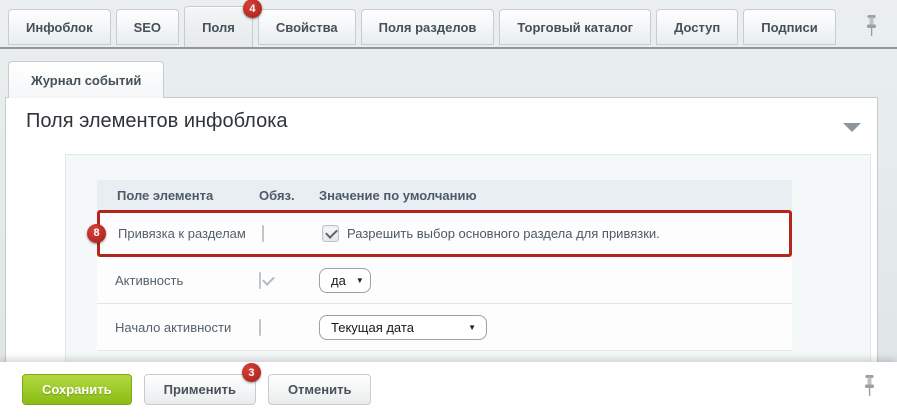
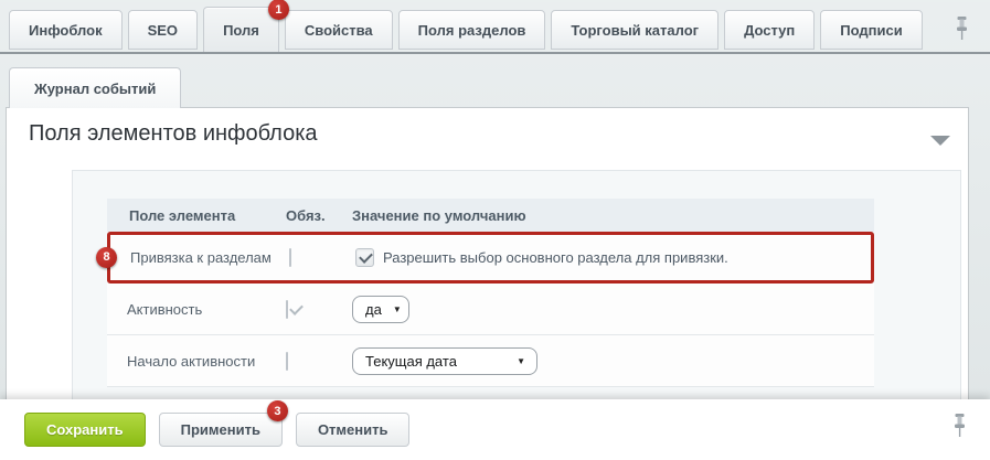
  Инфоблок
  SEO
  Поля
- 4
+ 1
  Свойства
  Поля разделов
  Торговый каталог
  Доступ
  Подписи
  Журнал событий
  Поля элементов инфоблока
  Поле элемента
  Обяз.
  Значение по умолчанию
  8
  Привязка к разделам
  Разрешить выбор основного раздела для привязки.
  Активность
  да
  ▼
  Начало активности
  Текущая дата
  ▼
  Сохранить
  Применить
  3
  Отменить
